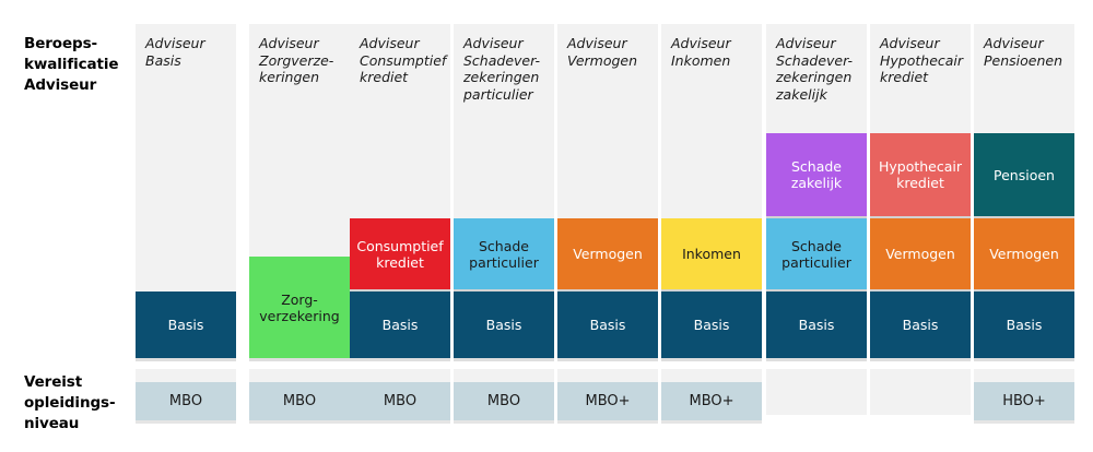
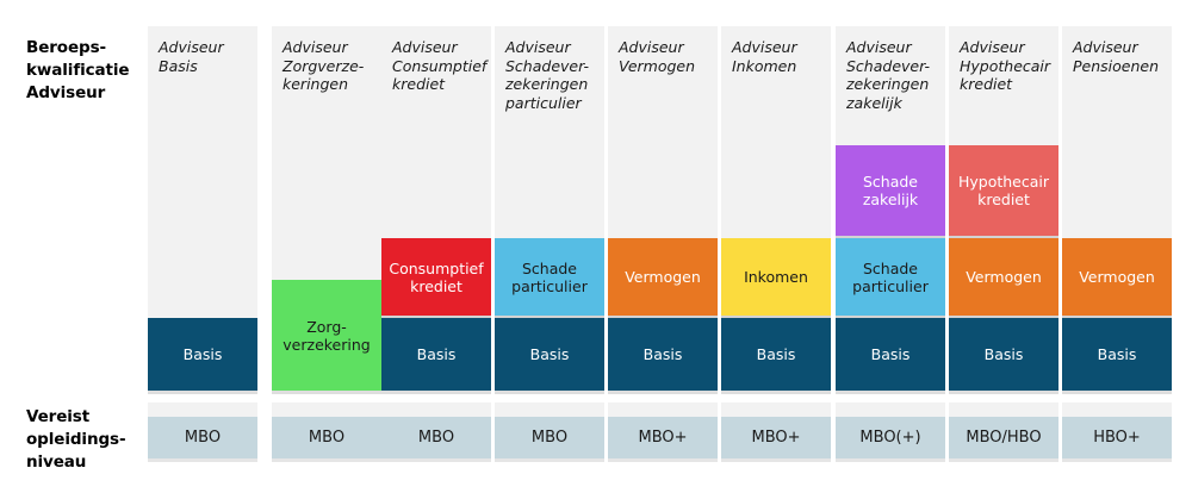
  Beroeps-
  kwalificatie
  Adviseur
  Vereist
  opleidings-
  niveau
  Adviseur
  Basis
  Basis
  MBO
  Adviseur
  Zorgverze-
  keringen
  Zorg-
  verzekering
  MBO
  Adviseur
  Consumptief
  krediet
  Consumptief
  krediet
  Basis
  MBO
  Adviseur
  Schadever-
  zekeringen
  particulier
  Schade
  particulier
  Basis
  MBO
  Adviseur
  Vermogen
  Vermogen
  Basis
  MBO+
  Adviseur
  Inkomen
  Inkomen
  Basis
  MBO+
  Adviseur
  Schadever-
  zekeringen
  zakelijk
  Schade
  zakelijk
  Schade
  particulier
  Basis
+ MBO(+)
  Adviseur
  Hypothecair
  krediet
  Hypothecair
  krediet
  Vermogen
  Basis
+ MBO/HBO
  Adviseur
  Pensioenen
- Pensioen
  Vermogen
  Basis
  HBO+
